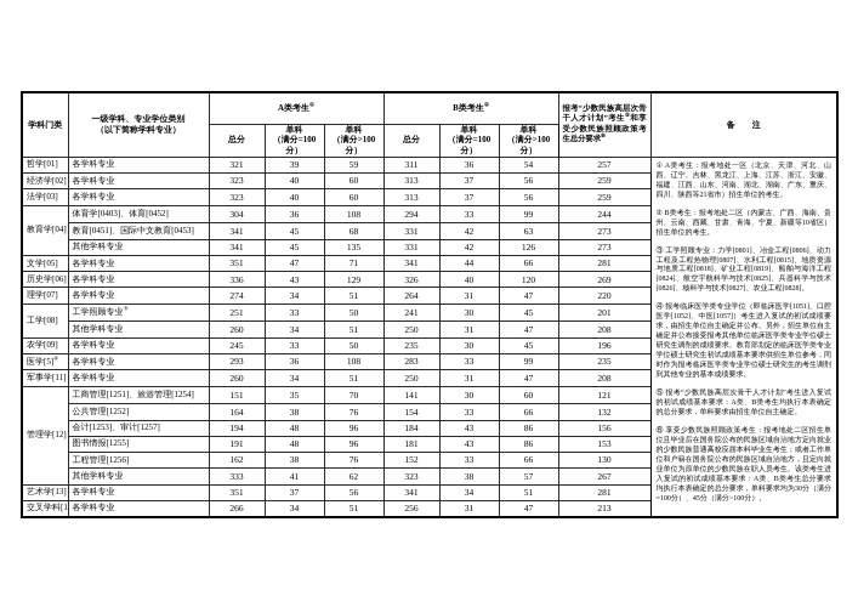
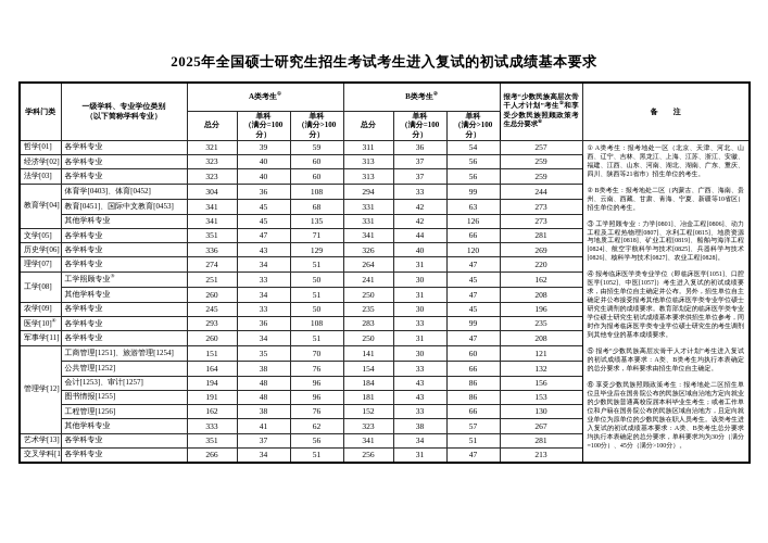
+ 2025年全国硕士研究生招生考试考生进入复试的初试成绩基本要求
  总分	单科 （满分=100分）	单科 （满分>100分）	总分	单科 （满分=100分）	单科 （满分>100分）
  经济学[02]	各学科专业	323	40	60	313	37	56	259
  法学[03]	各学科专业	323	40	60	313	37	56	259
  教育学[04]	体育学[0403]、体育[0452]	304	36	108	294	33	99	244
  教育[0451]、国际中文教育[0453]	341	45	68	331	42	63	273
  其他学科专业	341	45	135	331	42	126	273
  文学[05]	各学科专业	351	47	71	341	44	66	281
  历史学[06]	各学科专业	336	43	129	326	40	120	269
  理学[07]	各学科专业	274	34	51	264	31	47	220
- 工学[08]	工学照顾专业	251	33	50	241	30	45	201
+ 工学[08]	工学照顾专业	251	33	50	241	30	45	162
  其他学科专业	260	34	51	250	31	47	208
  农学[09]	各学科专业	245	33	50	235	30	45	196
- 医学[5]	各学科专业	293	36	108	283	33	99	235
+ 医学[10]	各学科专业	293	36	108	283	33	99	235
  军事学[11]	各学科专业	260	34	51	250	31	47	208
  管理学[12]	工商管理[1251]、旅游管理[1254]	151	35	70	141	30	60	121
  公共管理[1252]	164	38	76	154	33	66	132
  会计[1253]、审计[1257]	194	48	96	184	43	86	156
  图书情报[1255]	191	48	96	181	43	86	153
  工程管理[1256]	162	38	76	152	33	66	130
  其他学科专业	333	41	62	323	38	57	267
  艺术学[13]	各学科专业	351	37	56	341	34	51	281
  交叉学科[1	各学科专业	266	34	51	256	31	47	213
